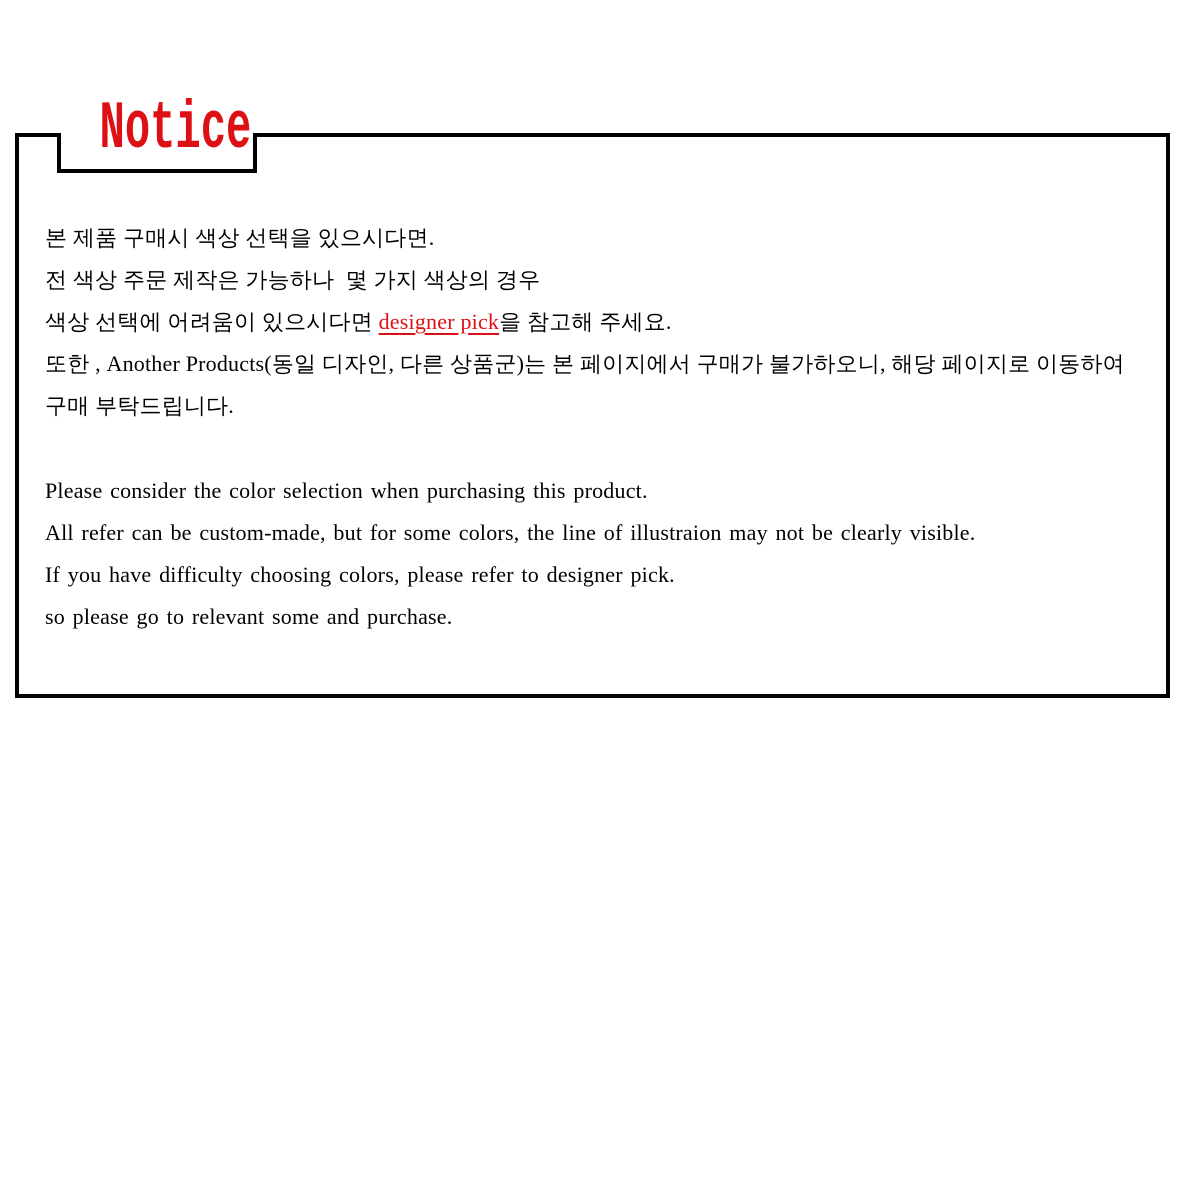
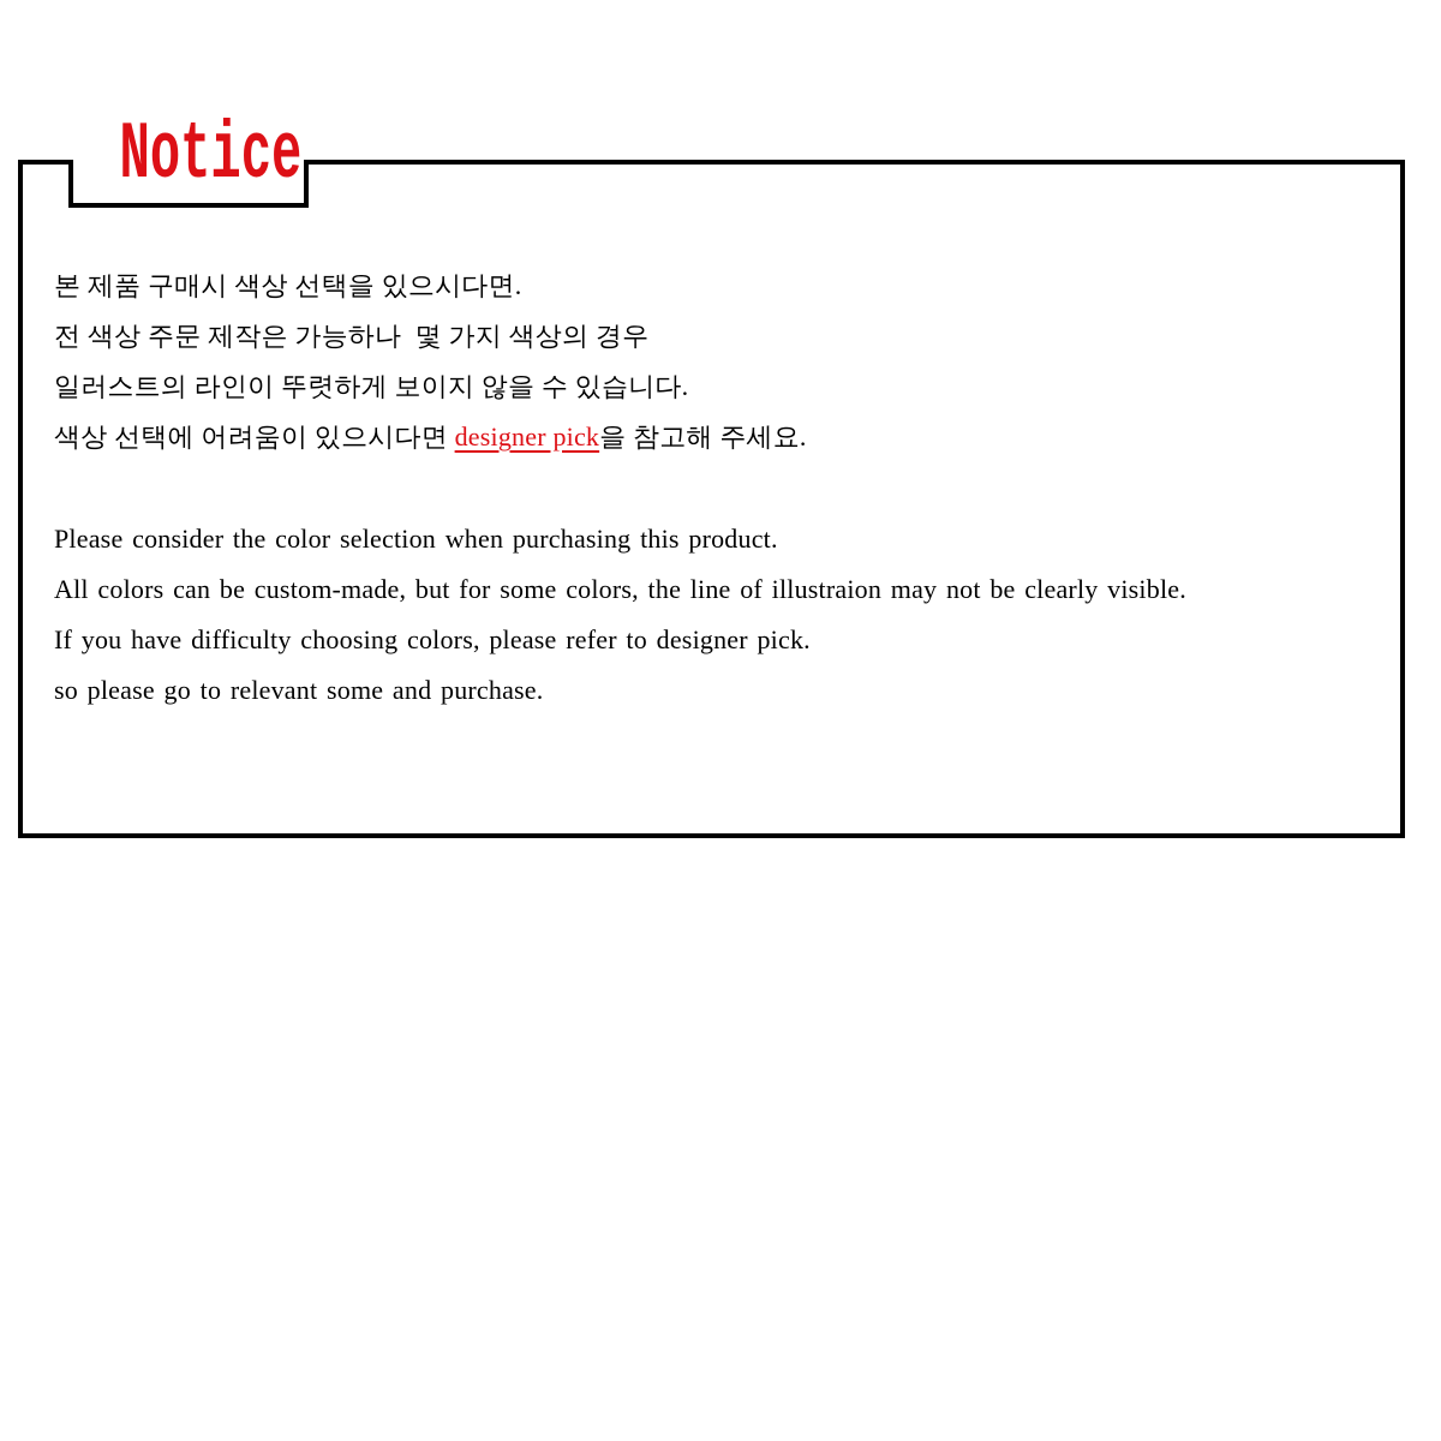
  Notice
  본 제품 구매시 색상 선택을 있으시다면.
  전 색상 주문 제작은 가능하나 몇 가지 색상의 경우
+ 일러스트의 라인이 뚜렷하게 보이지 않을 수 있습니다.
  색상 선택에 어려움이 있으시다면 designer pick을 참고해 주세요.
- 또한 , Another Products(동일 디자인, 다른 상품군)는 본 페이지에서 구매가 불가하오니, 해당 페이지로 이동하여 구매 부탁드립니다.
  Please consider the color selection when purchasing this product.
- All refer can be custom-made, but for some colors, the line of illustraion may not be clearly visible.
+ All colors can be custom-made, but for some colors, the line of illustraion may not be clearly visible.
  If you have difficulty choosing colors, please refer to designer pick.
  so please go to relevant some and purchase.
